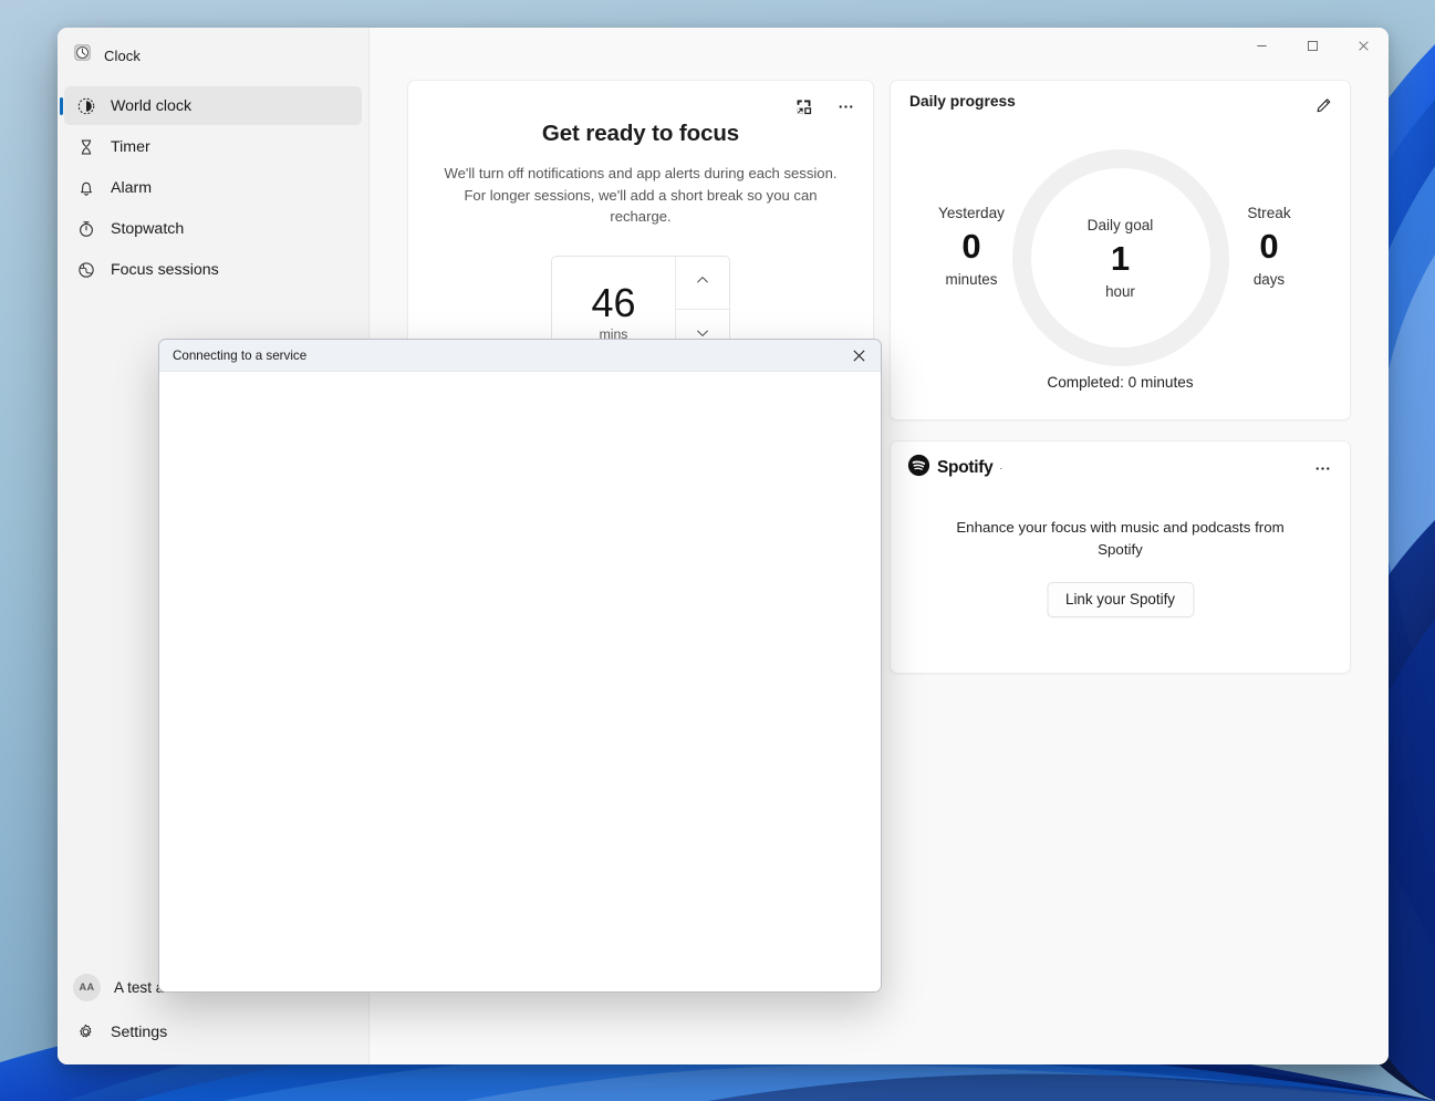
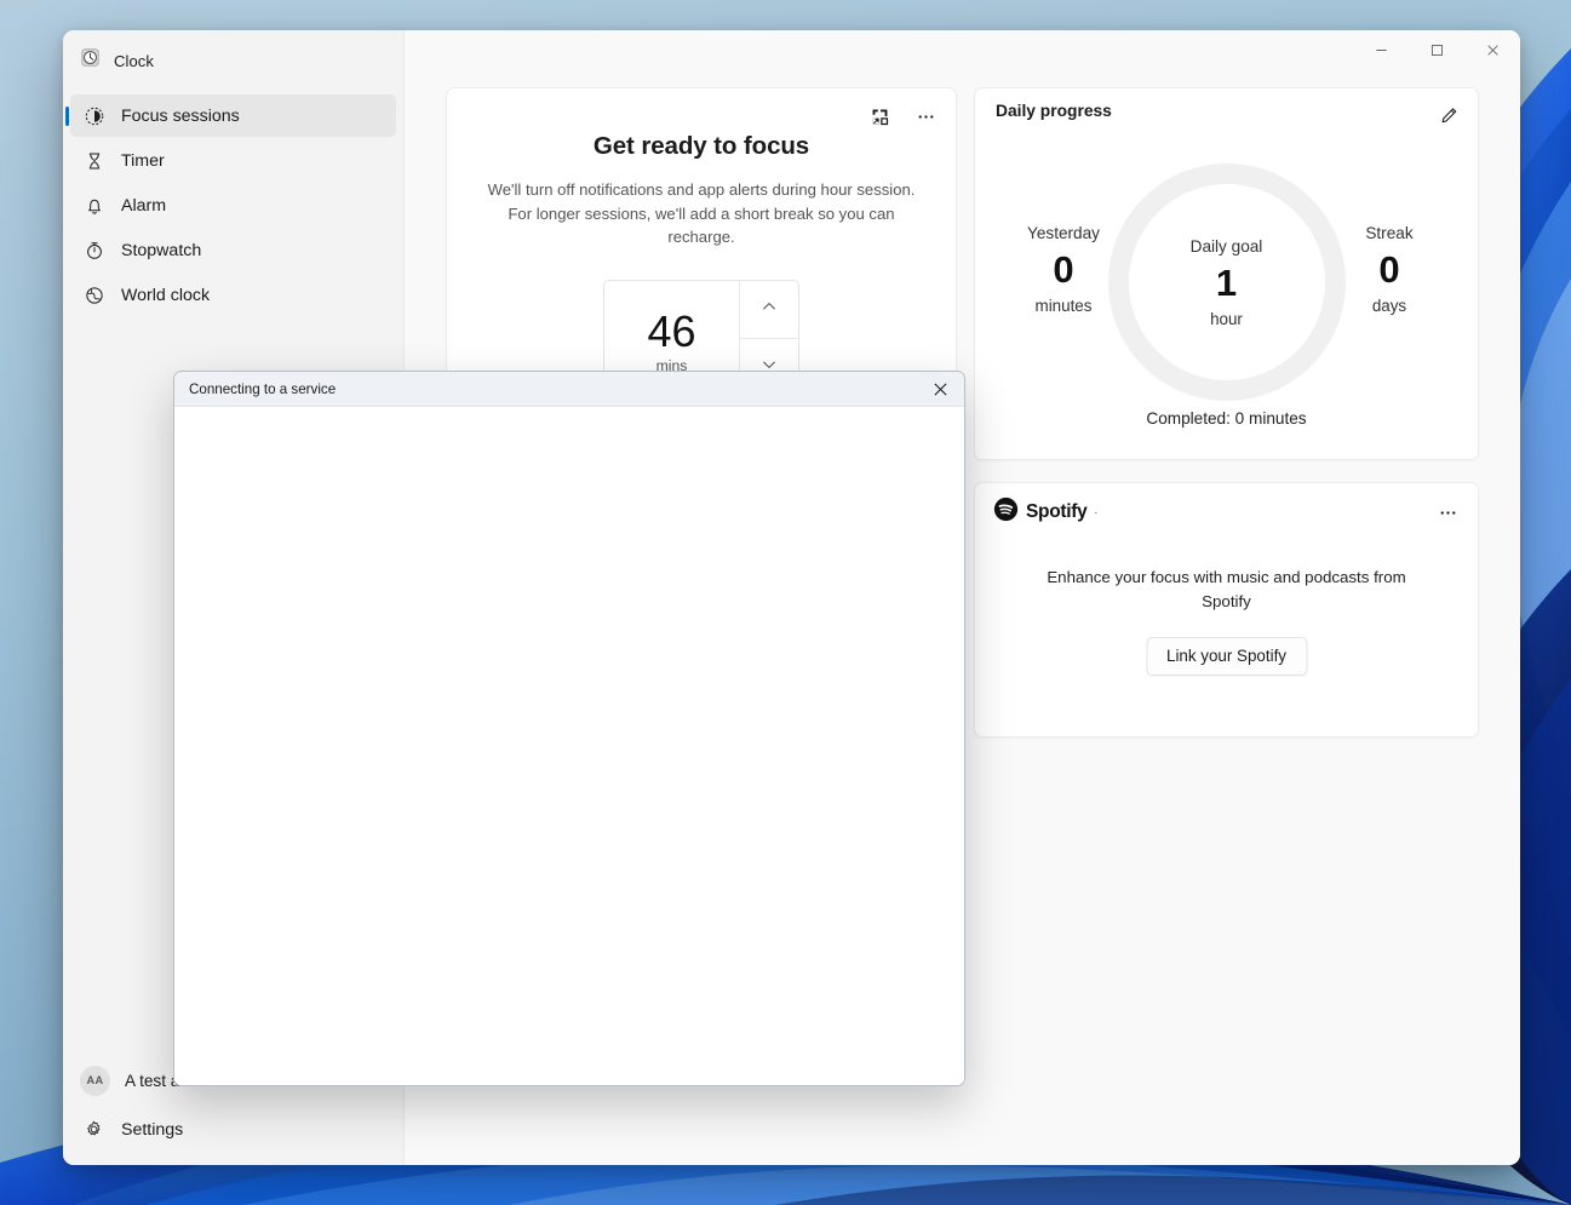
  Clock
- World clock
+ Focus sessions
  Timer
  Alarm
  Stopwatch
- Focus sessions
+ World clock
  AA
  Settings
  Get ready to focus
- We'll turn off notifications and app alerts during each session. For longer sessions, we'll add a short break so you can recharge.
+ We'll turn off notifications and app alerts during hour session. For longer sessions, we'll add a short break so you can recharge.
  46
  mins
  Daily progress
  Yesterday
  0
  minutes
  Daily goal
  1
  hour
  Streak
  0
  days
  Completed: 0 minutes
  Spotify
  ·
  Enhance your focus with music and podcasts from Spotify
  Link your Spotify
  Connecting to a service
